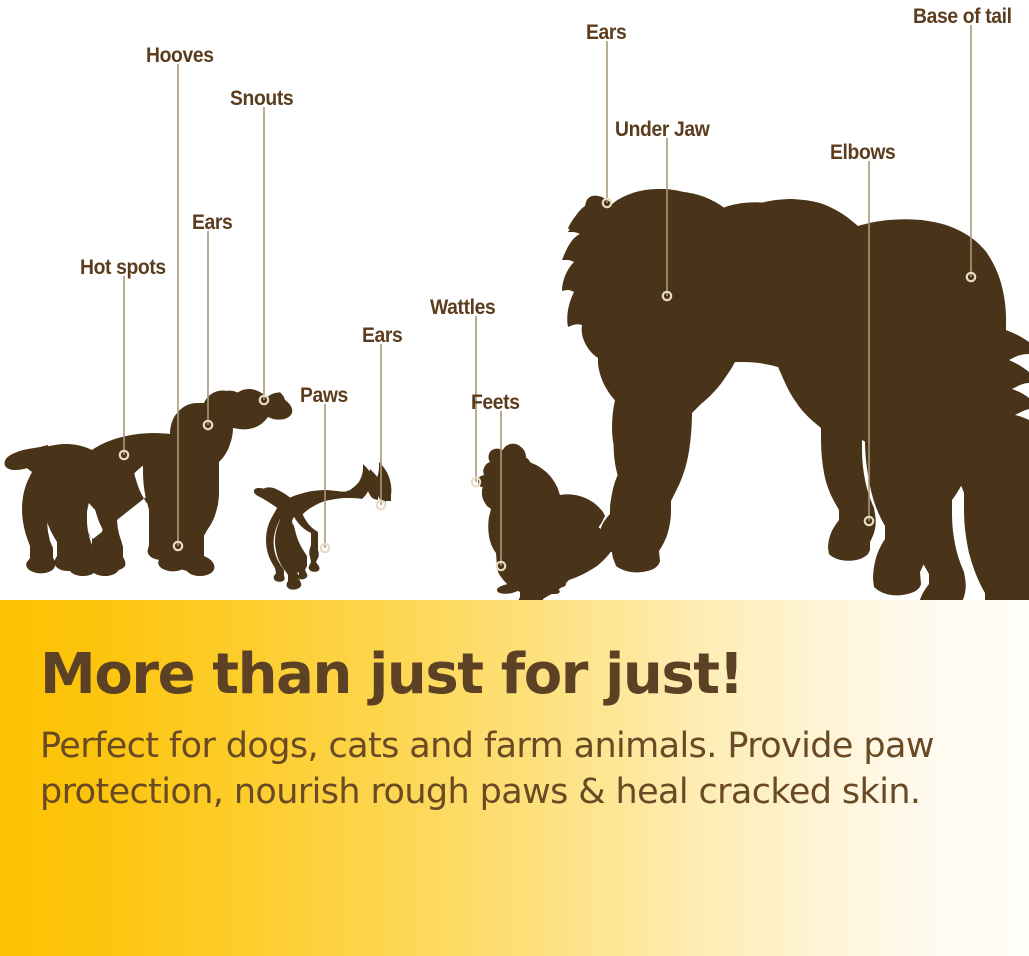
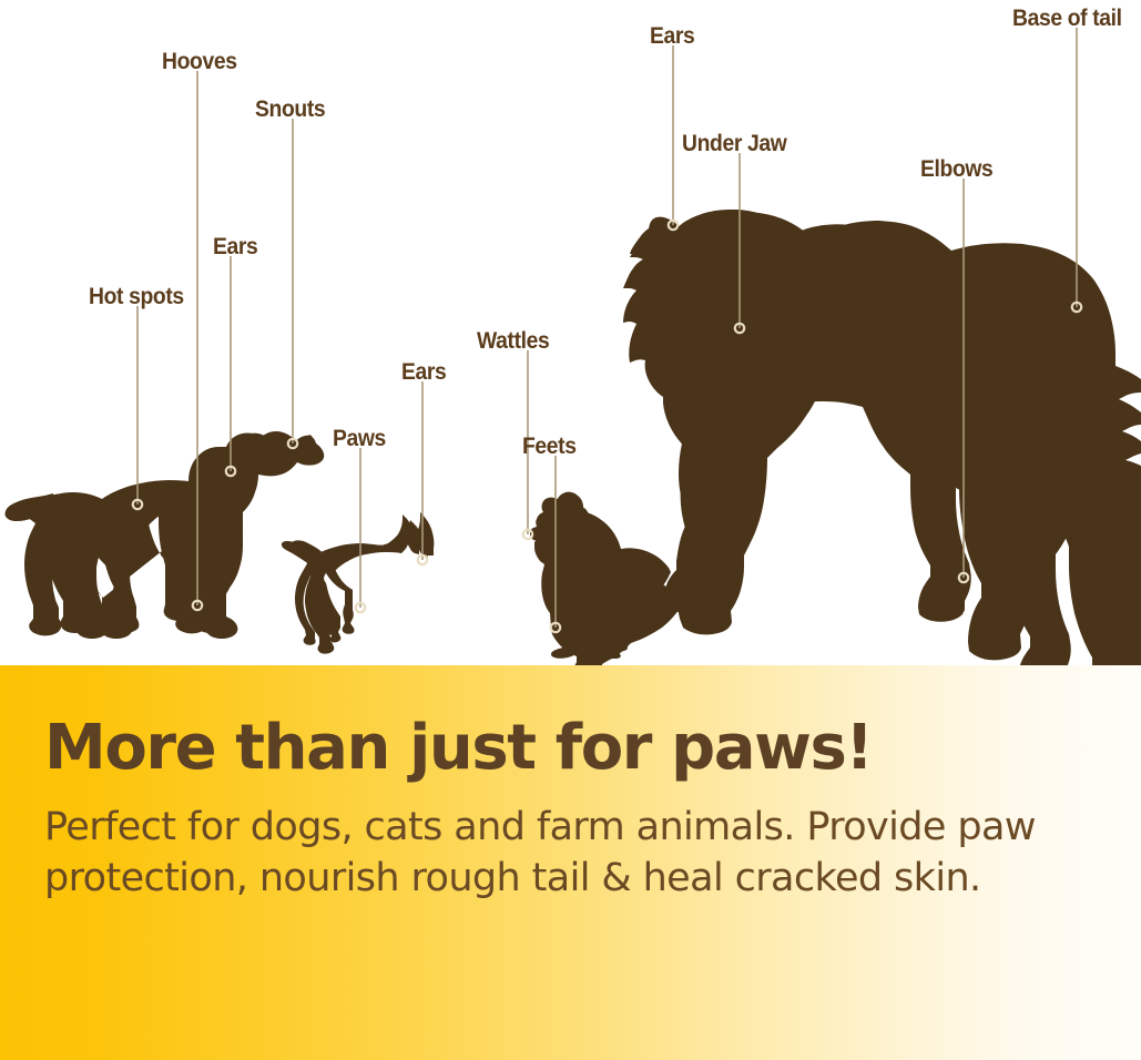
  Hot spots
  Hooves
  Ears
  Snouts
  Paws
  Ears
  Wattles
  Feets
  Ears
  Under Jaw
  Elbows
  Base of tail
- More than just for just!
+ More than just for paws!
- Perfect for dogs, cats and farm animals. Provide paw protection, nourish rough paws & heal cracked skin.
+ Perfect for dogs, cats and farm animals. Provide paw protection, nourish rough tail & heal cracked skin.
